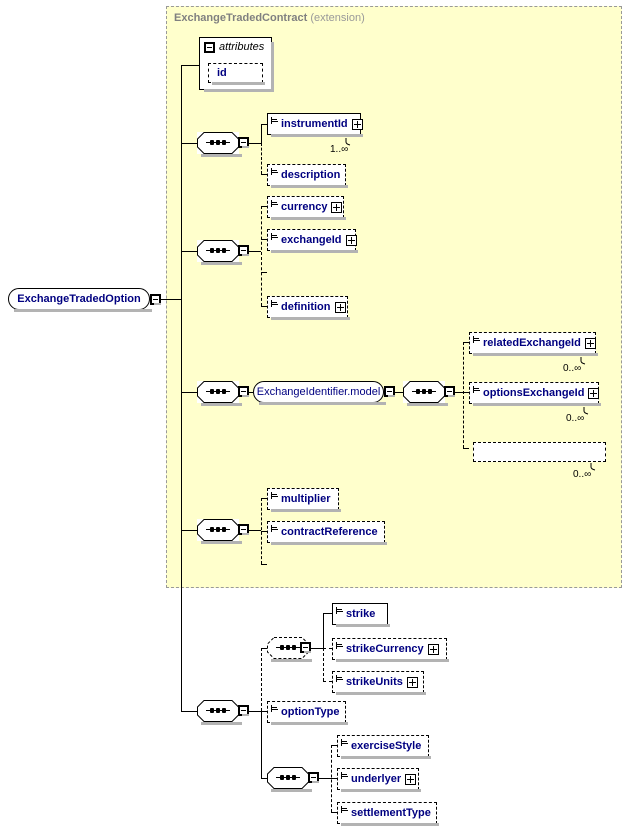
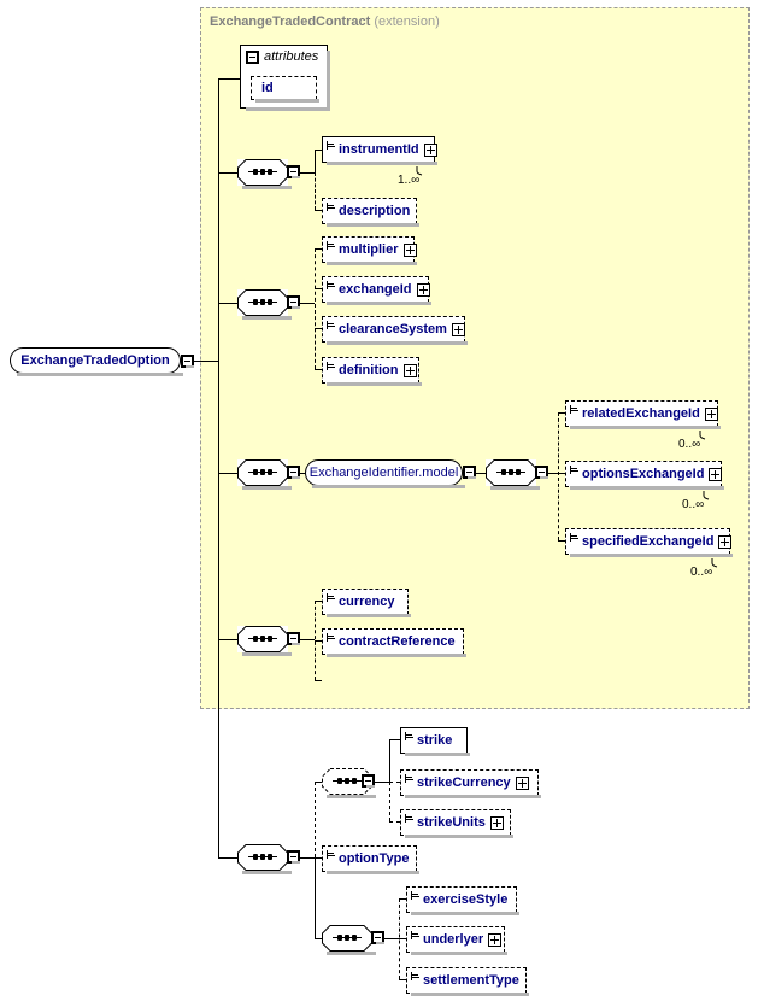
  ExchangeTradedContract (extension)
  ExchangeTradedOption
  attributes
  id
  instrumentId
  1..∞
  description
- currency
+ multiplier
  exchangeId
+ clearanceSystem
  definition
  ExchangeIdentifier.model
  relatedExchangeId
  0..∞
  optionsExchangeId
  0..∞
+ specifiedExchangeId
  0..∞
- multiplier
+ currency
  contractReference
  strike
  strikeCurrency
  strikeUnits
  optionType
  exerciseStyle
  underlyer
  settlementType
